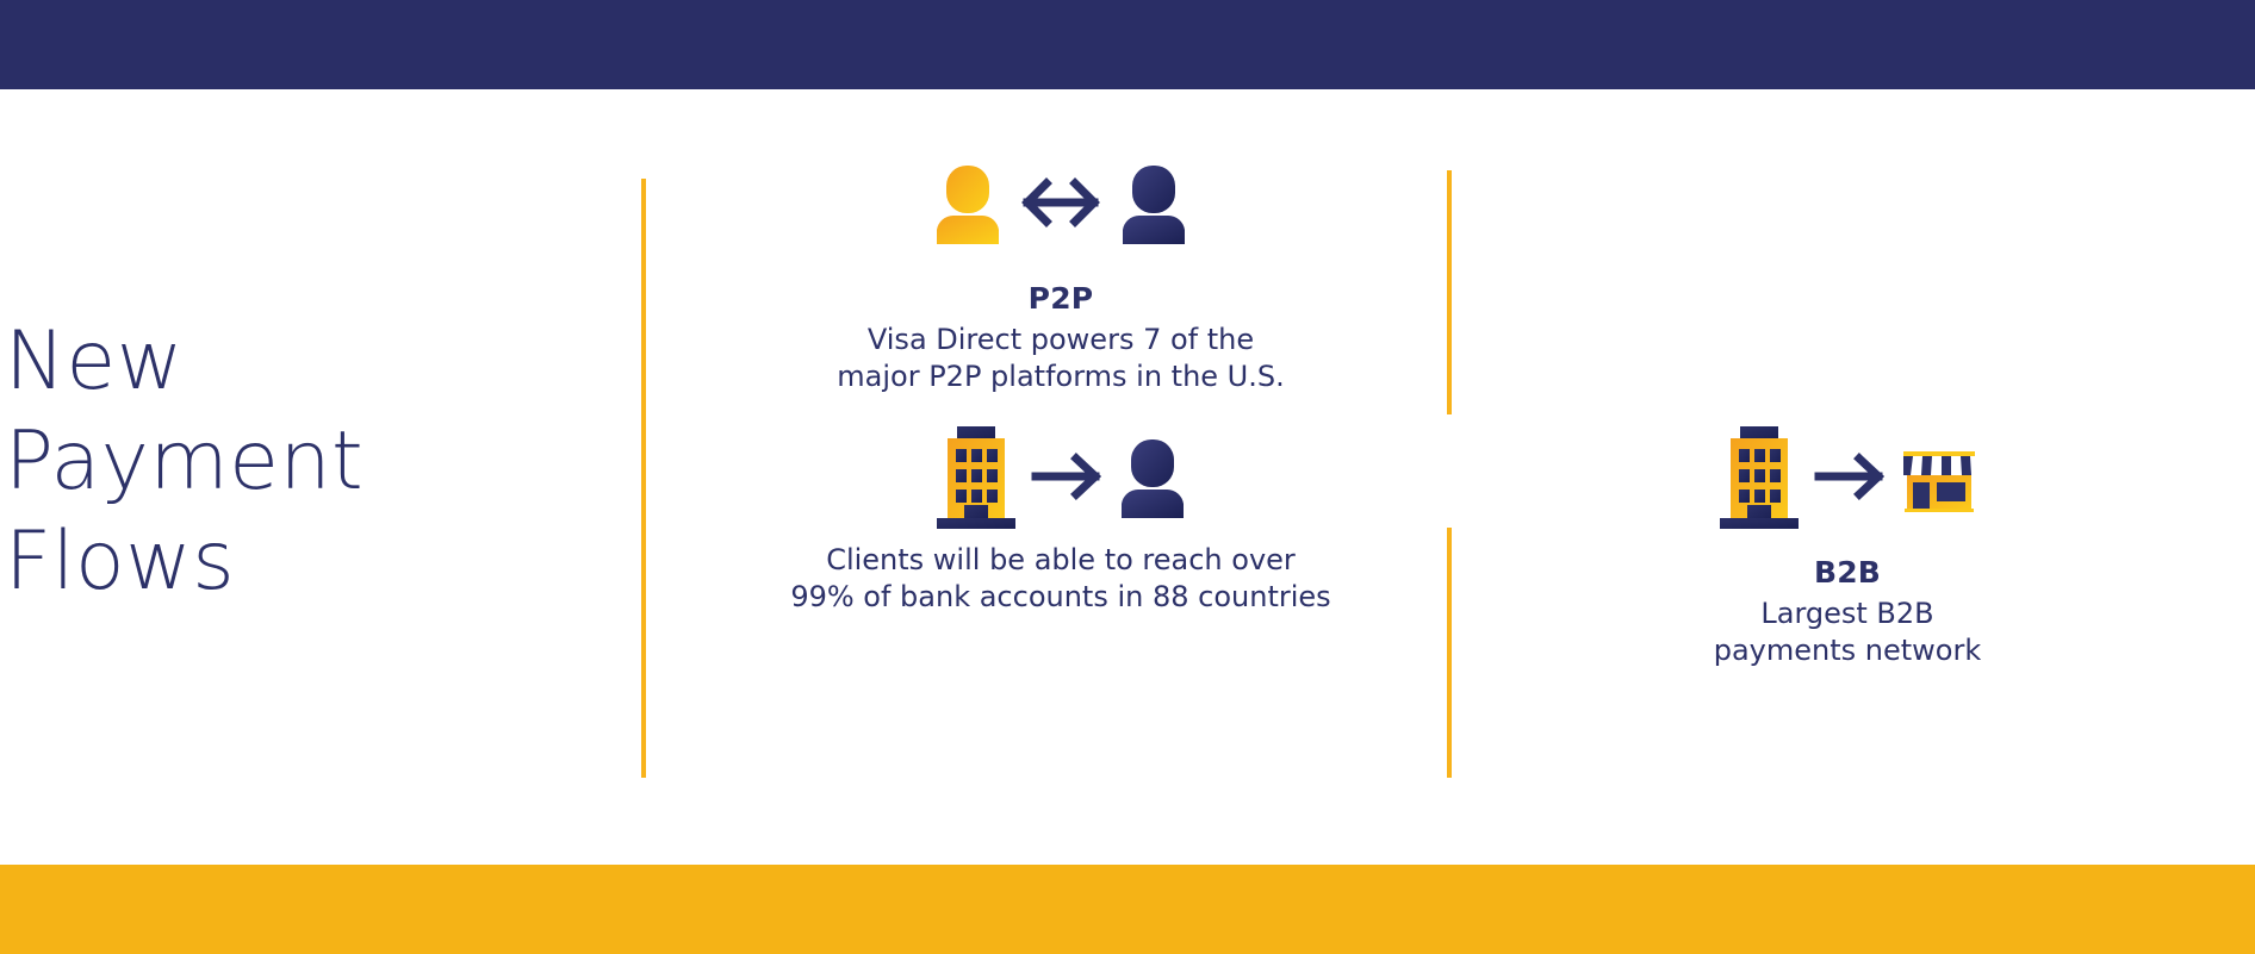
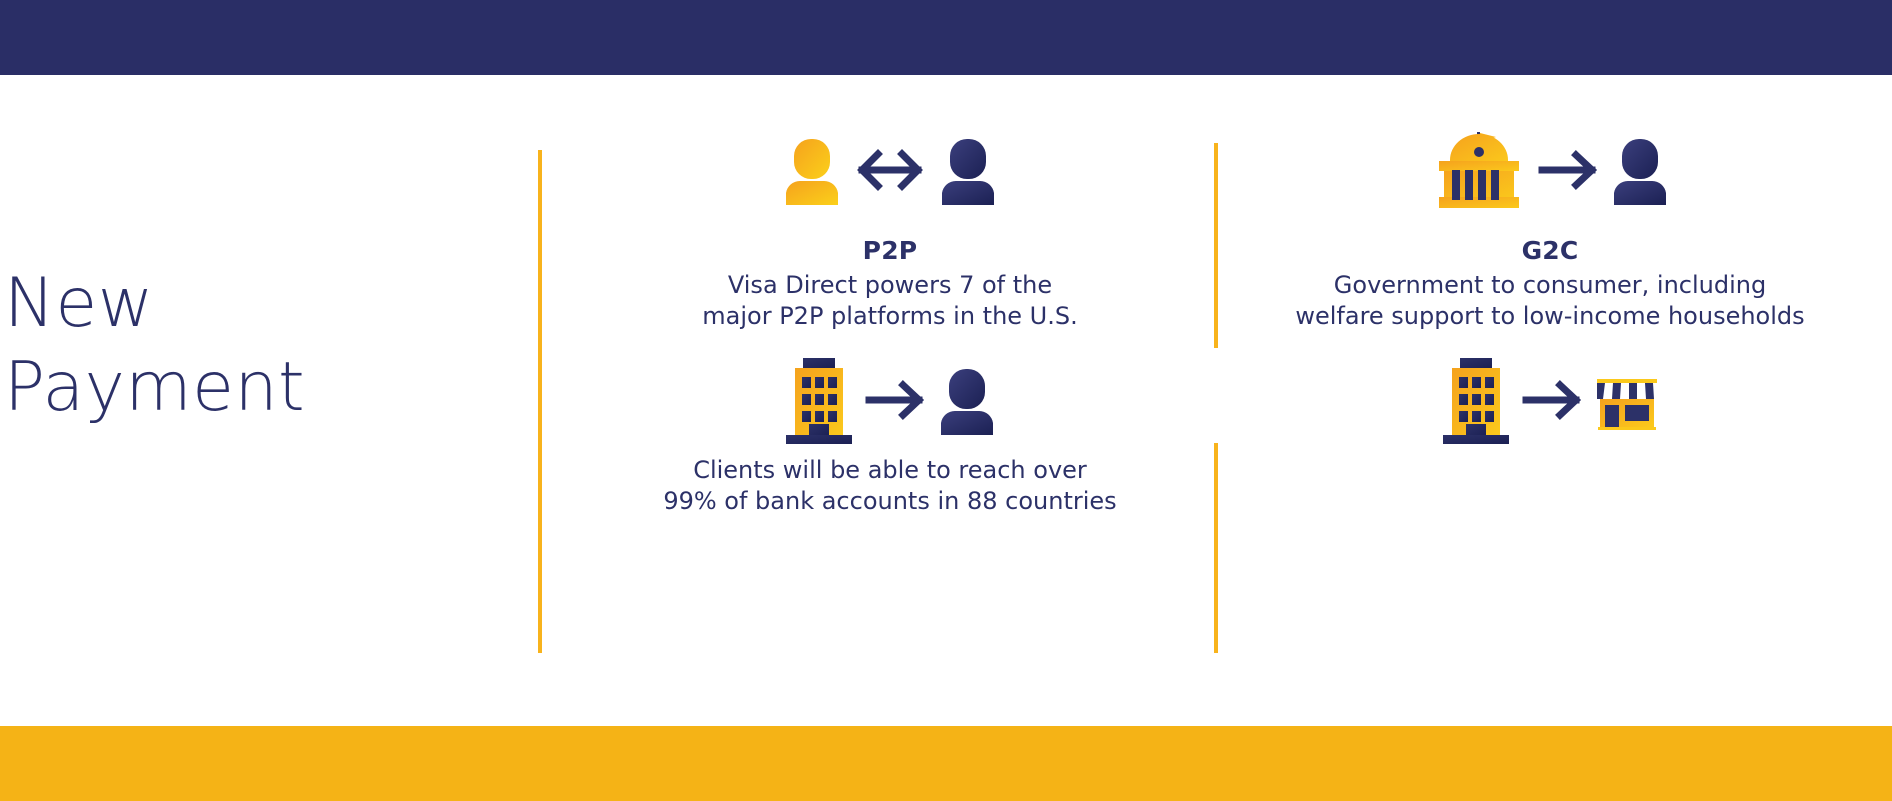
  New
  Payment
- Flows
  P2P
  Visa Direct powers 7 of the
  major P2P platforms in the U.S.
+ G2C
+ Government to consumer, including
+ welfare support to low-income households
  Clients will be able to reach over
  99% of bank accounts in 88 countries
- B2B
- Largest B2B
- payments network
